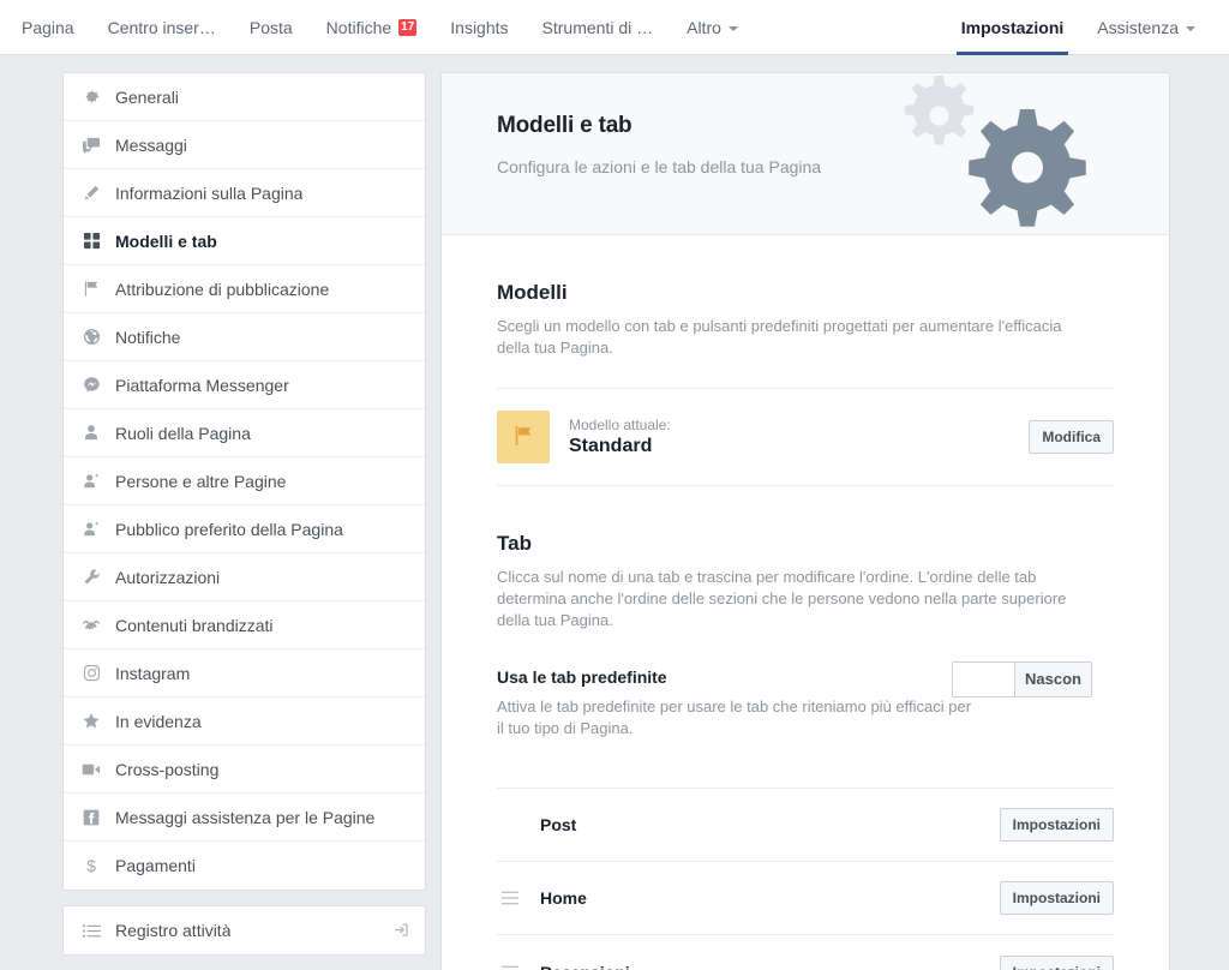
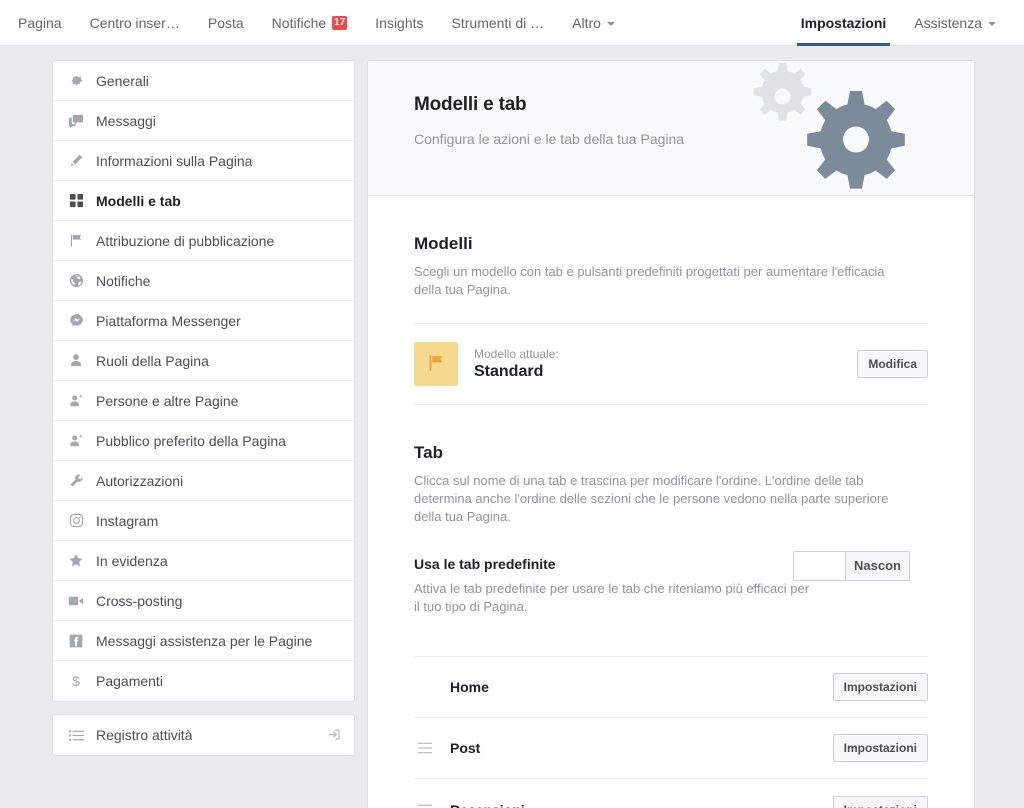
  Pagina
  Centro inser…
  Posta
  Notifiche
  17
  Insights
  Strumenti di …
  Altro
  Impostazioni
  Assistenza
  Generali
  Messaggi
  Informazioni sulla Pagina
  Modelli e tab
  Attribuzione di pubblicazione
  Notifiche
  Piattaforma Messenger
  Ruoli della Pagina
  Persone e altre Pagine
  Pubblico preferito della Pagina
  Autorizzazioni
- Contenuti brandizzati
  Instagram
  In evidenza
  Cross-posting
  Messaggi assistenza per le Pagine
  $
  Pagamenti
  Registro attività
  Modelli e tab
  Configura le azioni e le tab della tua Pagina
  Modelli
  Scegli un modello con tab e pulsanti predefiniti progettati per aumentare l'efficacia della tua Pagina.
  Modello attuale:
  Standard
  Modifica
  Tab
  Clicca sul nome di una tab e trascina per modificare l'ordine. L'ordine delle tab determina anche l'ordine delle sezioni che le persone vedono nella parte superiore della tua Pagina.
  Usa le tab predefinite
  Attiva le tab predefinite per usare le tab che riteniamo più efficaci per il tuo tipo di Pagina.
  Nascon
- Post
+ Home
  Impostazioni
- Home
+ Post
  Impostazioni
